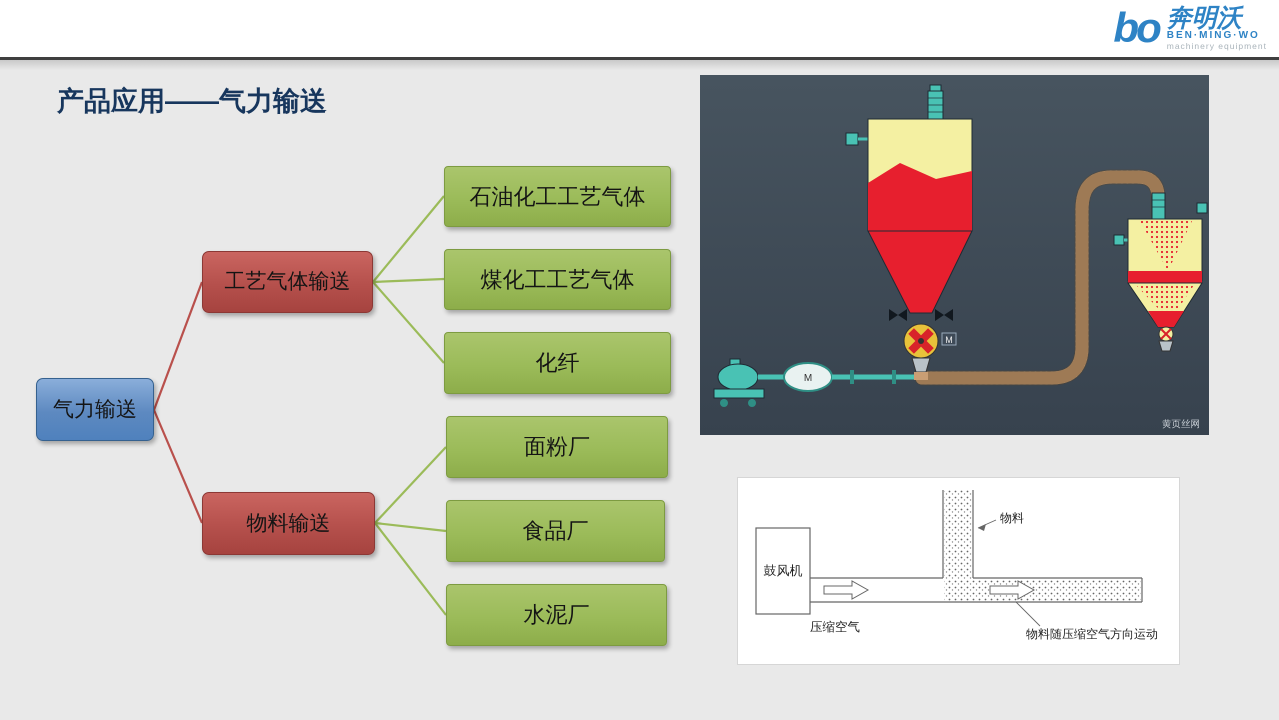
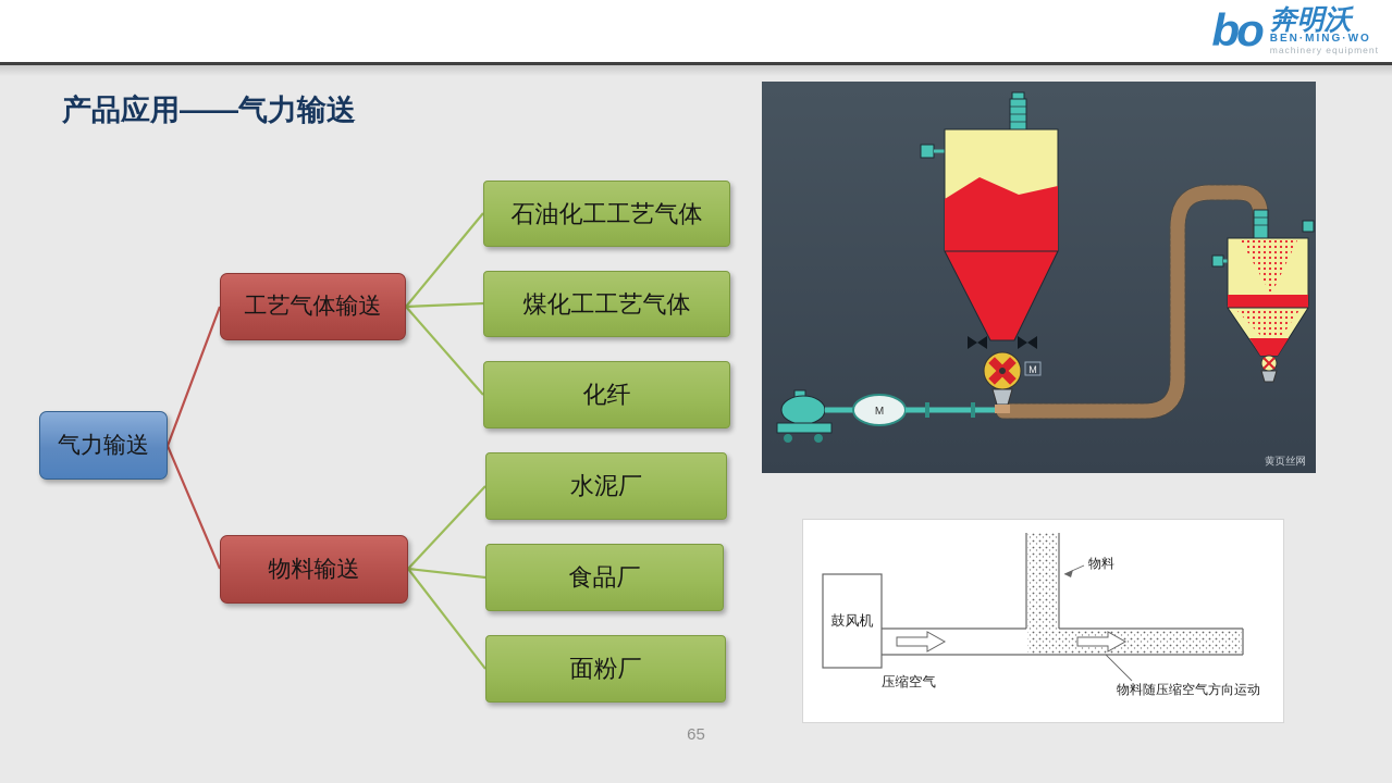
  bo
  奔明沃
  BEN·MING·WO
  machinery equipment
  产品应用——气力输送
  气力输送
  工艺气体输送
  物料输送
  石油化工工艺气体
  煤化工工艺气体
  化纤
- 面粉厂
+ 水泥厂
  食品厂
- 水泥厂
+ 面粉厂
  M
  M
  黄页丝网
  鼓风机
  物料
  压缩空气
  物料随压缩空气方向运动
+ 65
